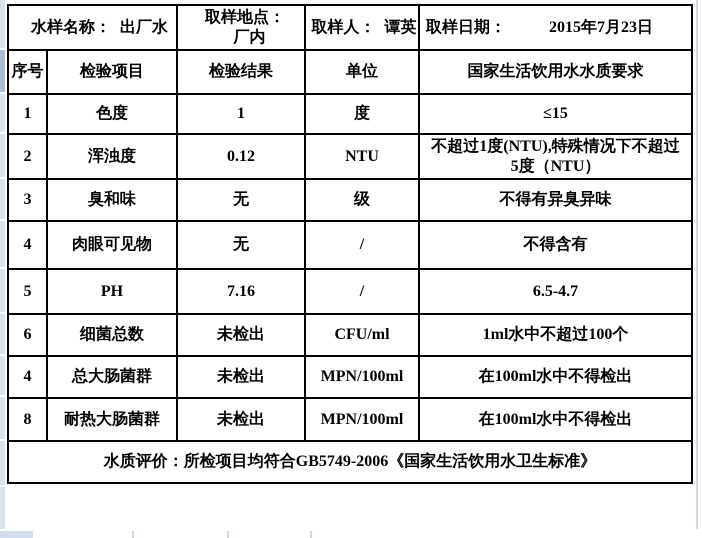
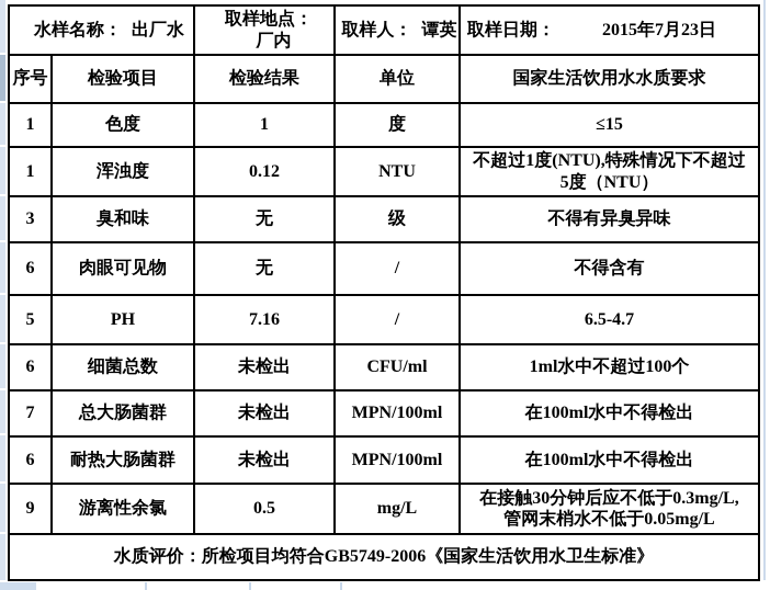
  水样名称： 出厂水	取样地点：厂内	取样人： 谭英	取样日期： 2015年7月23日
  序号	检验项目	检验结果	单位	国家生活饮用水水质要求
  1	色度	1	度	≤15
- 2	浑浊度	0.12	NTU	不超过1度(NTU),特殊情况下不超过 5度（NTU）
+ 1	浑浊度	0.12	NTU	不超过1度(NTU),特殊情况下不超过 5度（NTU）
  3	臭和味	无	级	不得有异臭异味
- 4	肉眼可见物	无	/	不得含有
+ 6	肉眼可见物	无	/	不得含有
  5	PH	7.16	/	6.5-4.7
  6	细菌总数	未检出	CFU/ml	1ml水中不超过100个
- 4	总大肠菌群	未检出	MPN/100ml	在100ml水中不得检出
+ 7	总大肠菌群	未检出	MPN/100ml	在100ml水中不得检出
- 8	耐热大肠菌群	未检出	MPN/100ml	在100ml水中不得检出
+ 6	耐热大肠菌群	未检出	MPN/100ml	在100ml水中不得检出
+ 9	游离性余氯	0.5	mg/L	在接触30分钟后应不低于0.3mg/L, 管网末梢水不低于0.05mg/L
  水质评价：所检项目均符合GB5749-2006《国家生活饮用水卫生标准》
